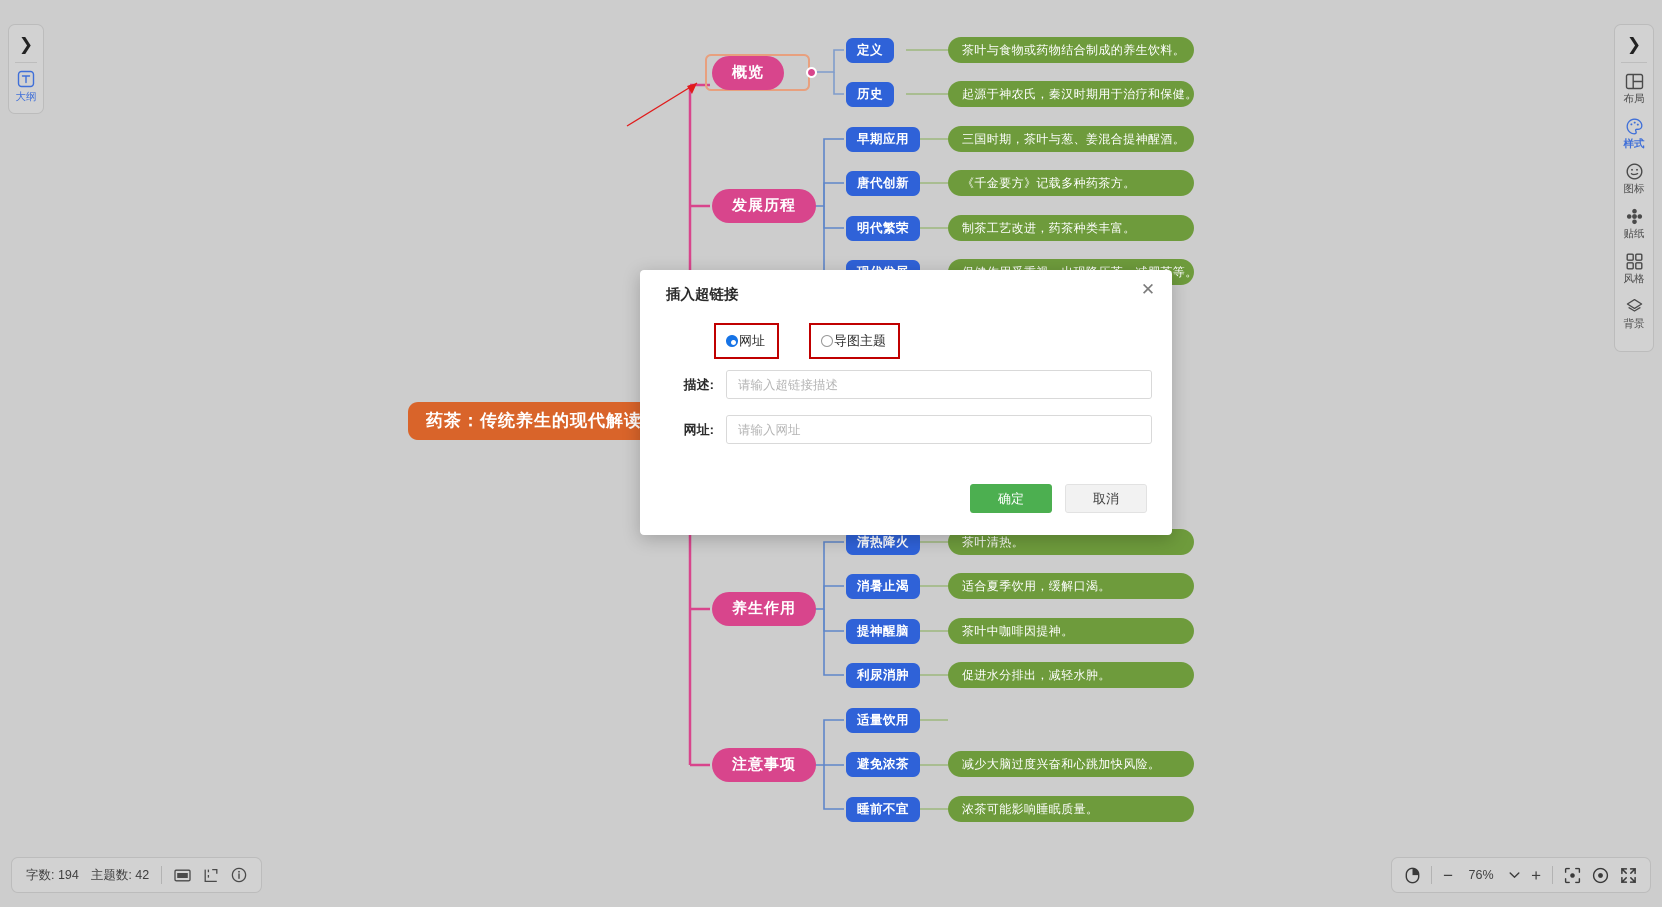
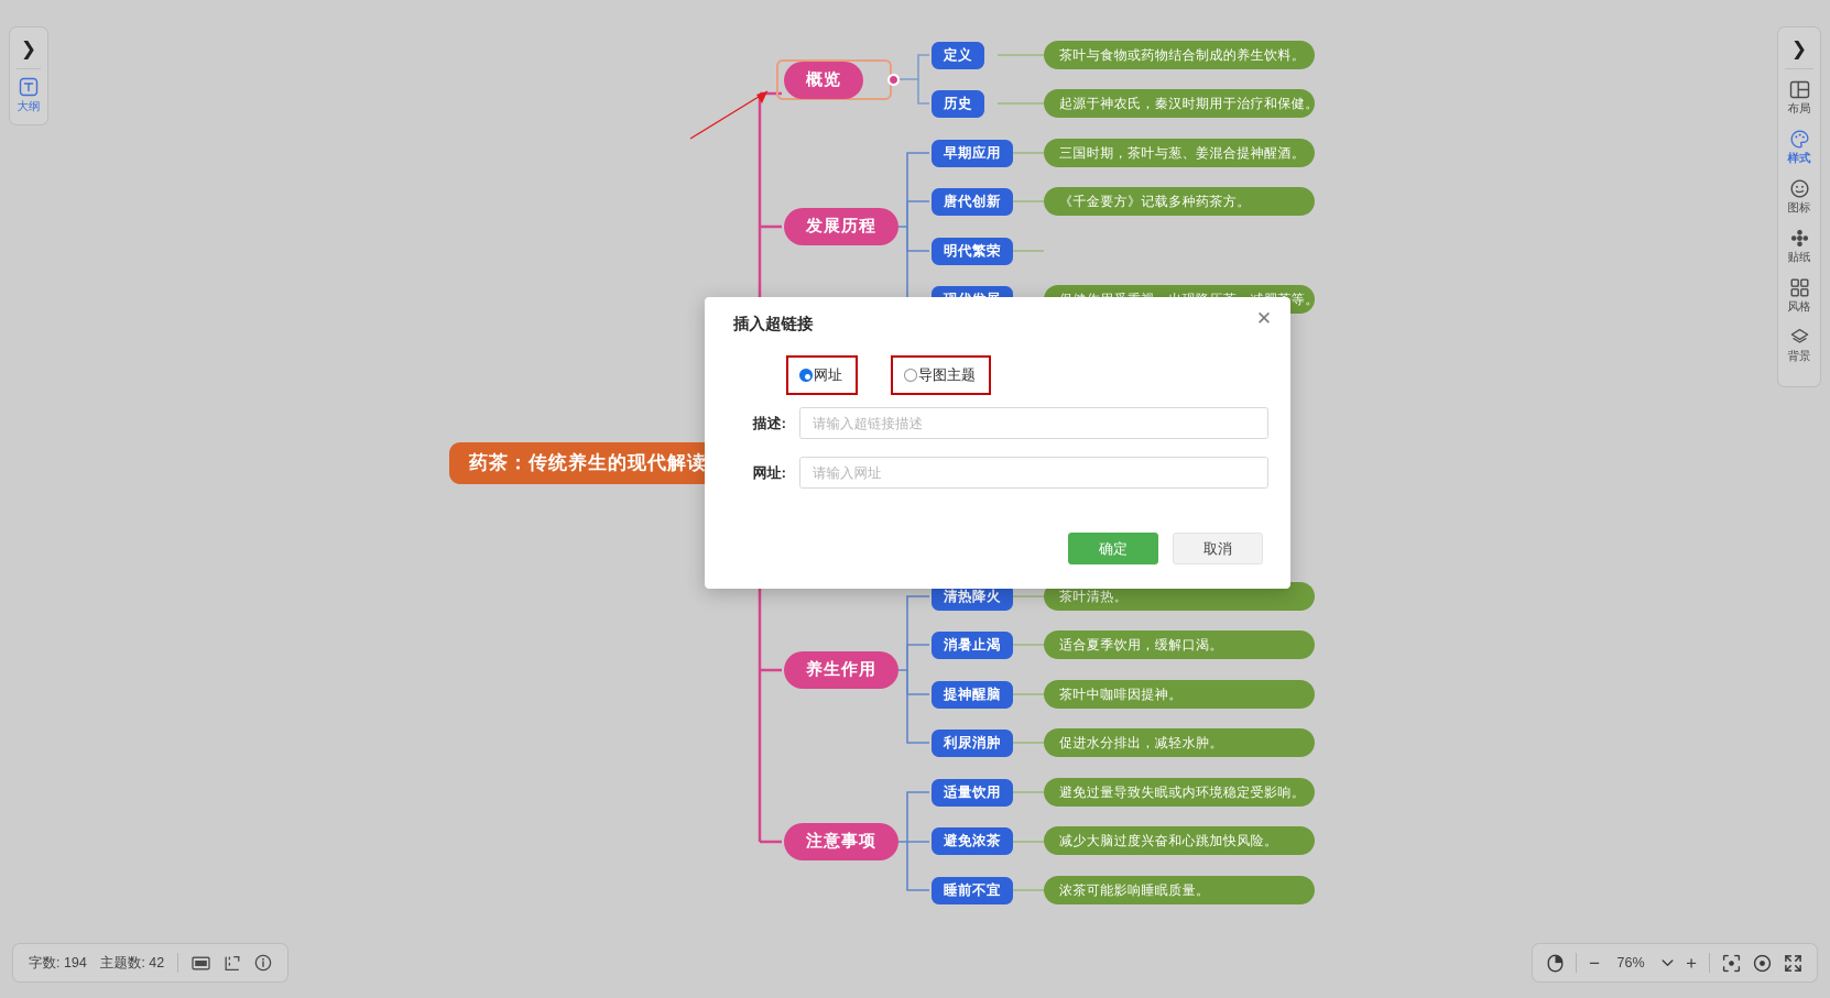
  药茶：传统养生的现代解读
  概览
  定义
  茶叶与食物或药物结合制成的养生饮料。
  历史
  起源于神农氏，秦汉时期用于治疗和保健。
  发展历程
  早期应用
  三国时期，茶叶与葱、姜混合提神醒酒。
  唐代创新
  《千金要方》记载多种药茶方。
  明代繁荣
- 制茶工艺改进，药茶种类丰富。
  养生作用
  清热降火
  茶叶清热。
  消暑止渴
  适合夏季饮用，缓解口渴。
  提神醒脑
  茶叶中咖啡因提神。
  利尿消肿
  促进水分排出，减轻水肿。
  注意事项
  适量饮用
+ 避免过量导致失眠或内环境稳定受影响。
  避免浓茶
  减少大脑过度兴奋和心跳加快风险。
  睡前不宜
  浓茶可能影响睡眠质量。
  ❯
  大纲
  ❯
  布局
  样式
  图标
  贴纸
  风格
  背景
  字数: 194
  主题数: 42
  −
  76%
  +
  插入超链接
  ✕
  网址
  导图主题
  描述:
  请输入超链接描述
  网址:
  请输入网址
  确定
  取消
